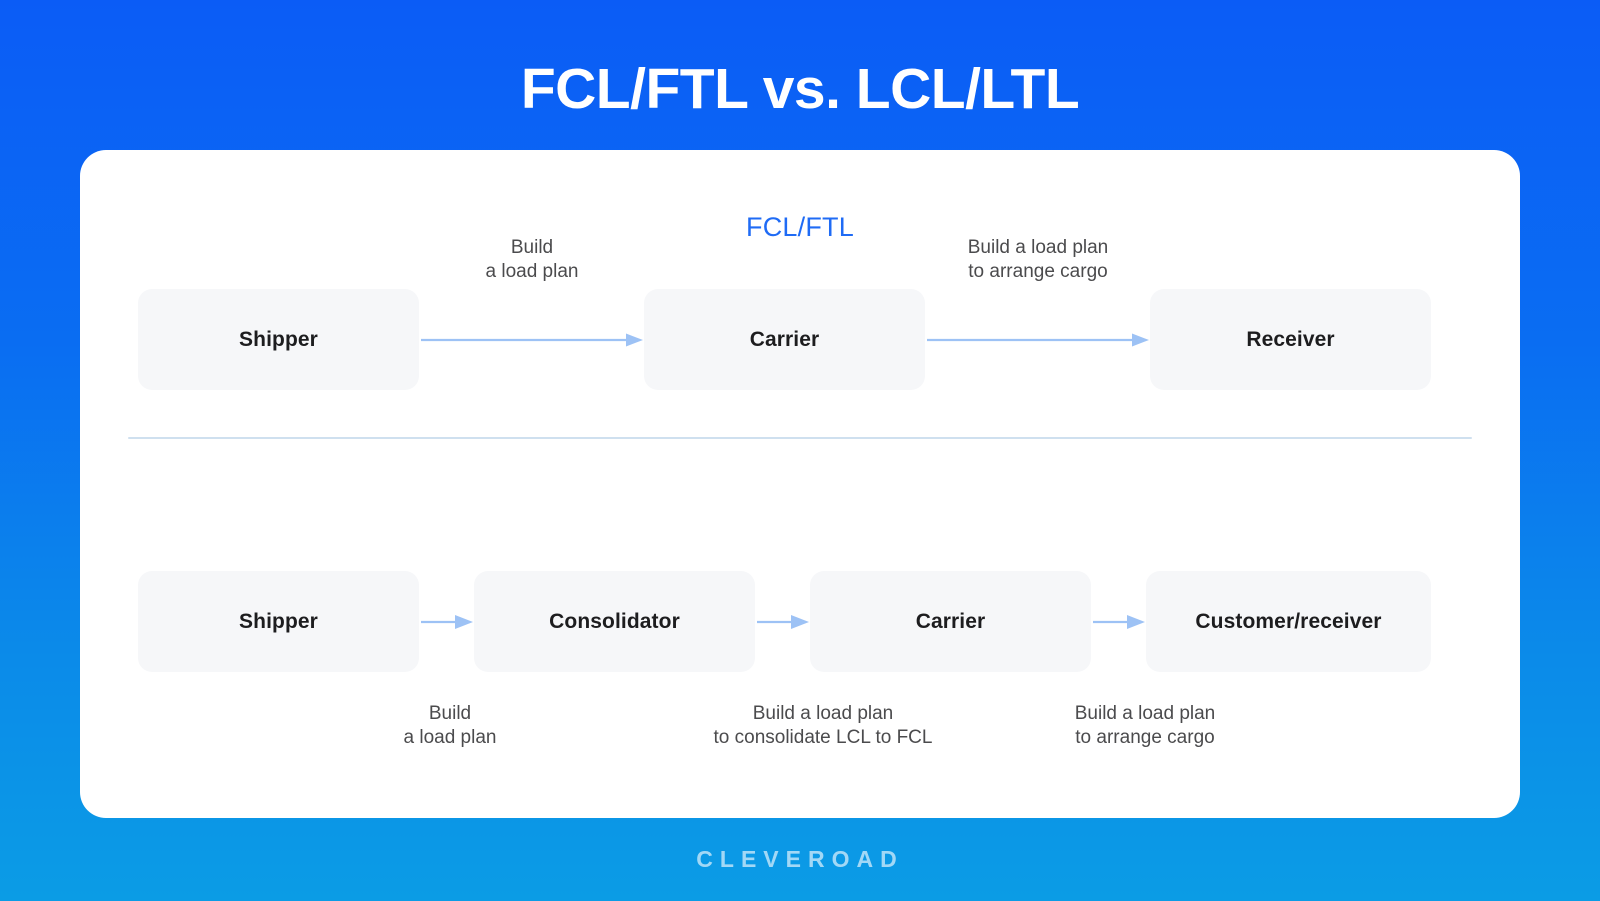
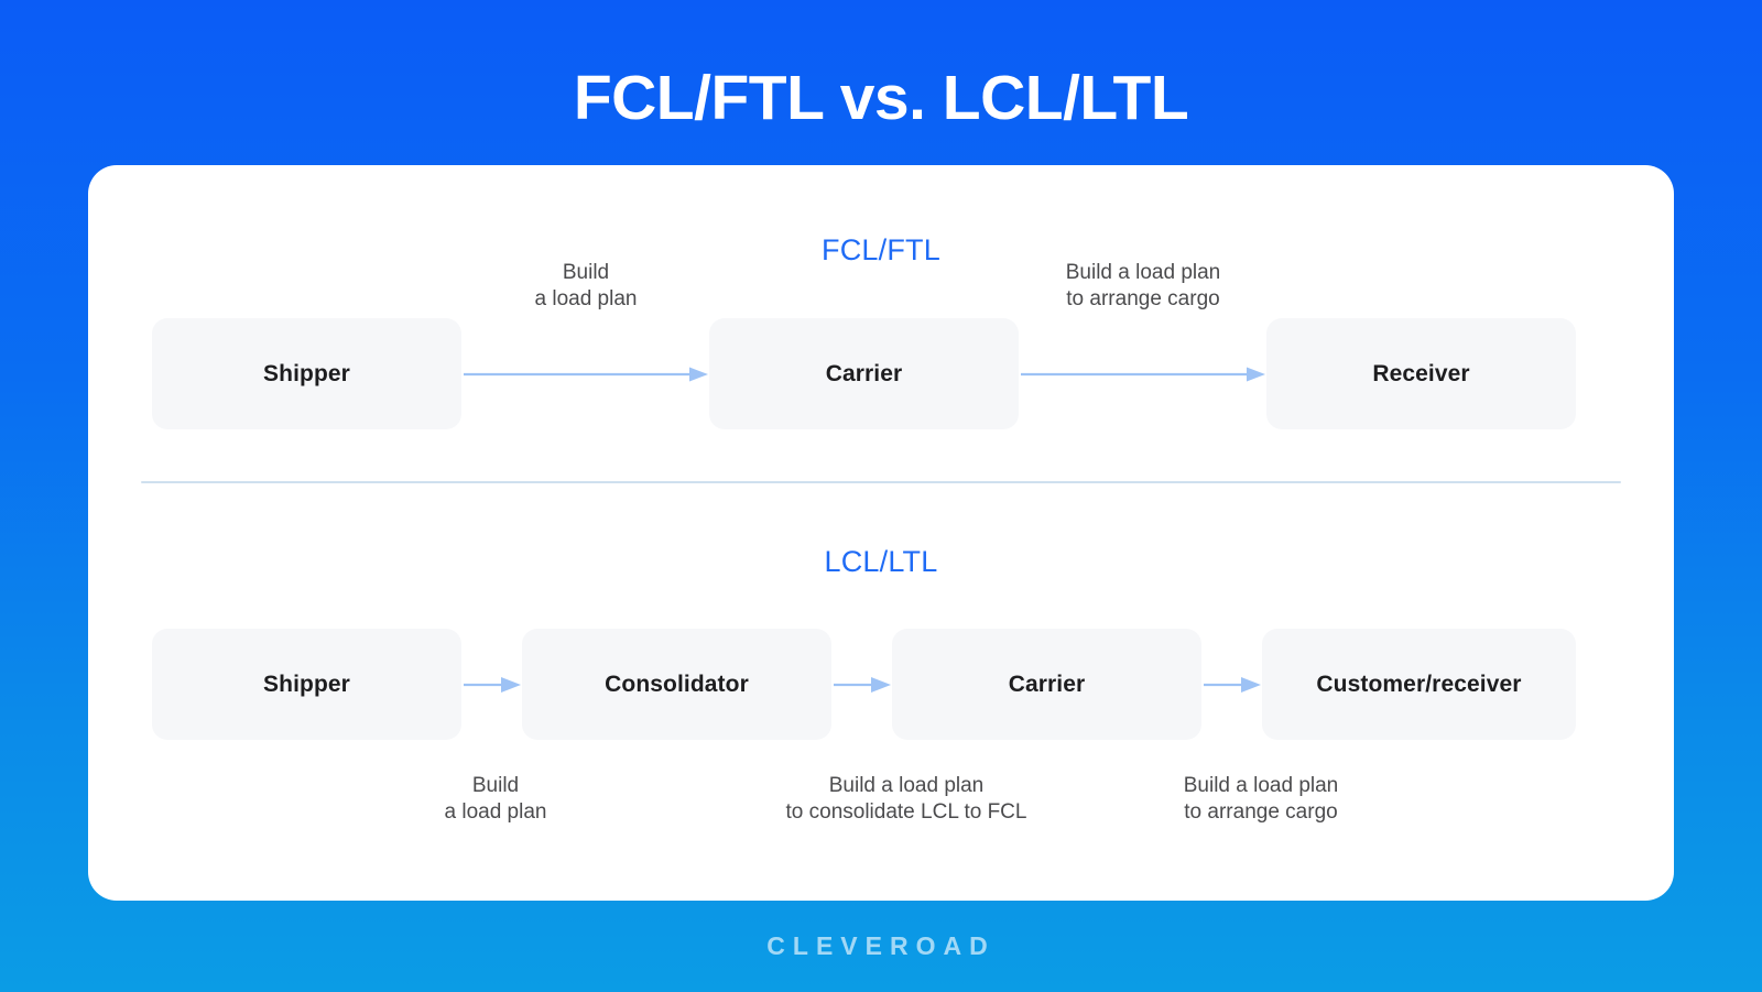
  FCL/FTL vs. LCL/LTL
  FCL/FTL
  Build
  a load plan
  Build a load plan
  to arrange cargo
  Shipper
  Carrier
  Receiver
+ LCL/LTL
  Shipper
  Consolidator
  Carrier
  Customer/receiver
  Build
  a load plan
  Build a load plan
  to consolidate LCL to FCL
  Build a load plan
  to arrange cargo
  CLEVEROAD
